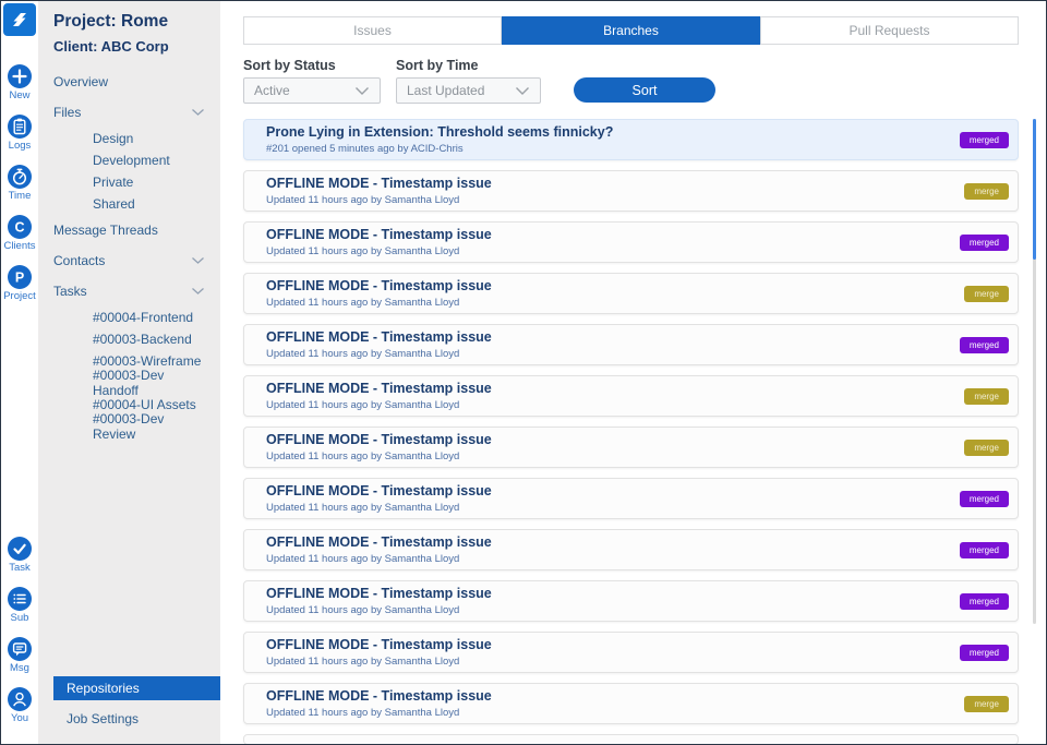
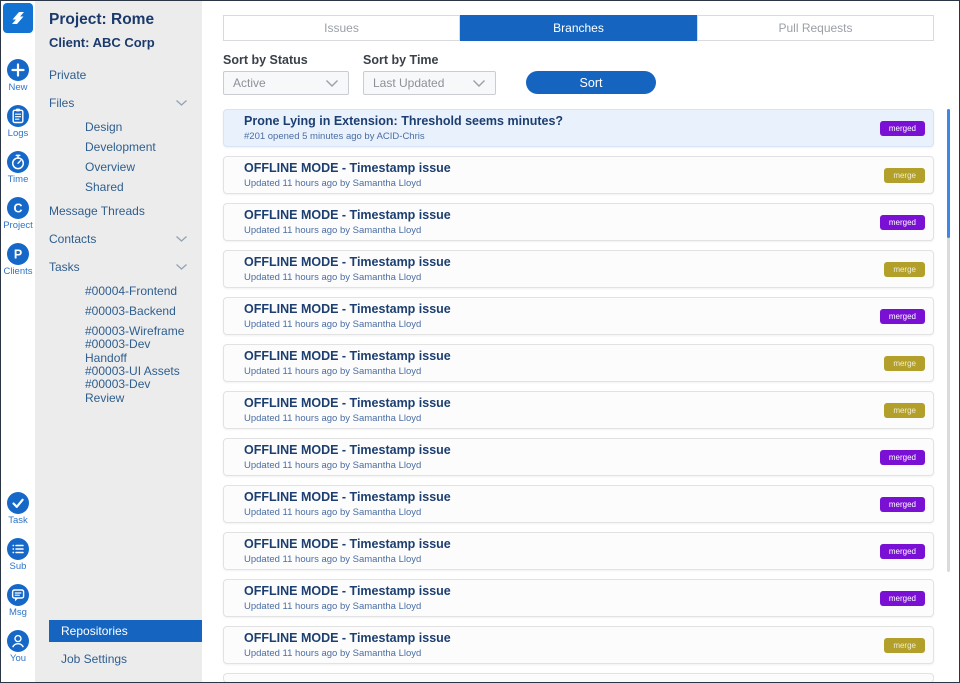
  New
  Logs
  Time
  C
- Clients
+ Project
  P
- Project
+ Clients
  Task
  Sub
  Msg
  You
  Project: Rome
  Client: ABC Corp
- Overview
+ Private
  Files
  Design
  Development
- Private
+ Overview
  Shared
  Message Threads
  Contacts
  Tasks
  #00004-Frontend
  #00003-Backend
  #00003-Wireframe
  #00003-Dev Handoff
- #00004-UI Assets
+ #00003-UI Assets
  #00003-Dev Review
  Repositories
  Job Settings
  Issues
  Branches
  Pull Requests
  Sort by Status
  Active
  Sort by Time
  Last Updated
  Sort
- Prone Lying in Extension: Threshold seems finnicky?
+ Prone Lying in Extension: Threshold seems minutes?
  #201 opened 5 minutes ago by ACID-Chris
  merged
  OFFLINE MODE - Timestamp issue
  Updated 11 hours ago by Samantha Lloyd
  merge
  OFFLINE MODE - Timestamp issue
  Updated 11 hours ago by Samantha Lloyd
  merged
  OFFLINE MODE - Timestamp issue
  Updated 11 hours ago by Samantha Lloyd
  merge
  OFFLINE MODE - Timestamp issue
  Updated 11 hours ago by Samantha Lloyd
  merged
  OFFLINE MODE - Timestamp issue
  Updated 11 hours ago by Samantha Lloyd
  merge
  OFFLINE MODE - Timestamp issue
  Updated 11 hours ago by Samantha Lloyd
  merge
  OFFLINE MODE - Timestamp issue
  Updated 11 hours ago by Samantha Lloyd
  merged
  OFFLINE MODE - Timestamp issue
  Updated 11 hours ago by Samantha Lloyd
  merged
  OFFLINE MODE - Timestamp issue
  Updated 11 hours ago by Samantha Lloyd
  merged
  OFFLINE MODE - Timestamp issue
  Updated 11 hours ago by Samantha Lloyd
  merged
  OFFLINE MODE - Timestamp issue
  Updated 11 hours ago by Samantha Lloyd
  merge
